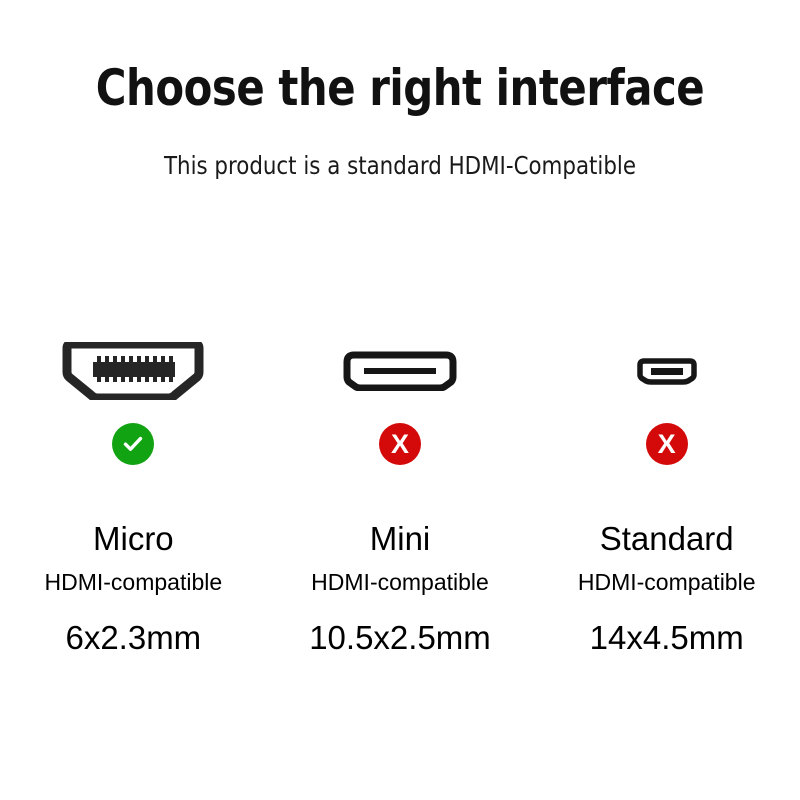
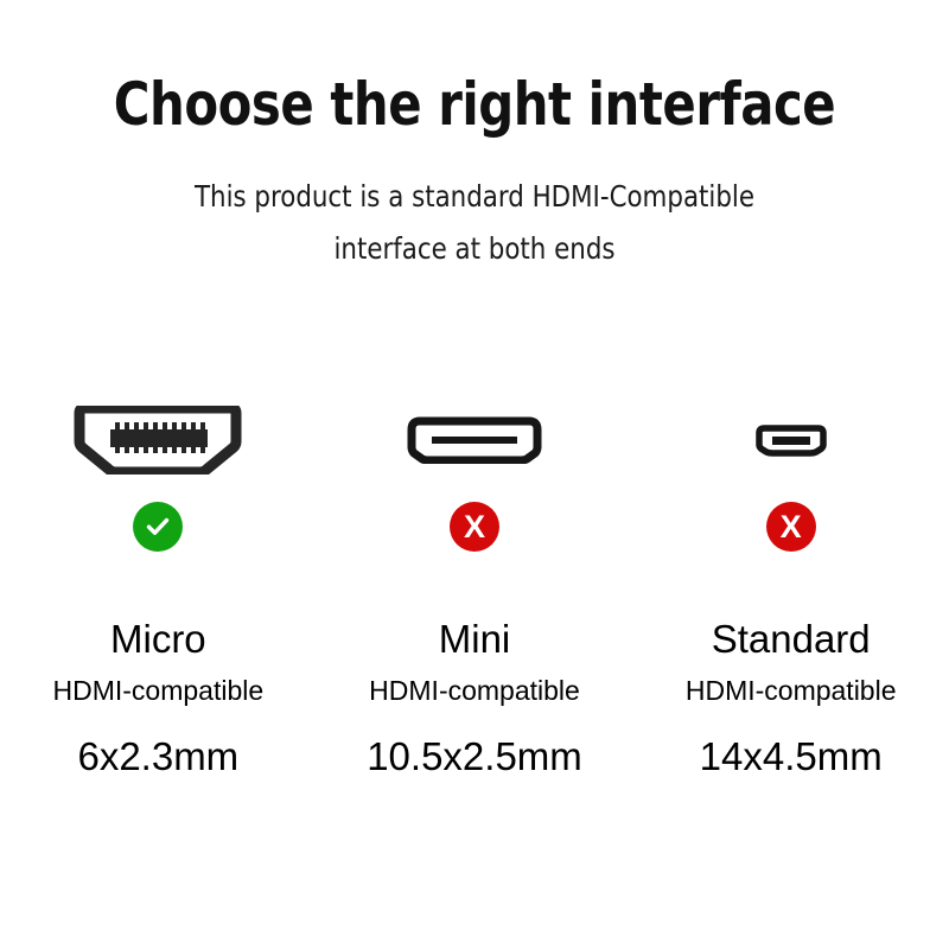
  Choose the right interface
  This product is a standard HDMI-Compatible
+ interface at both ends
  Micro
  HDMI-compatible
  6x2.3mm
  X
  Mini
  HDMI-compatible
  10.5x2.5mm
  X
  Standard
  HDMI-compatible
  14x4.5mm
